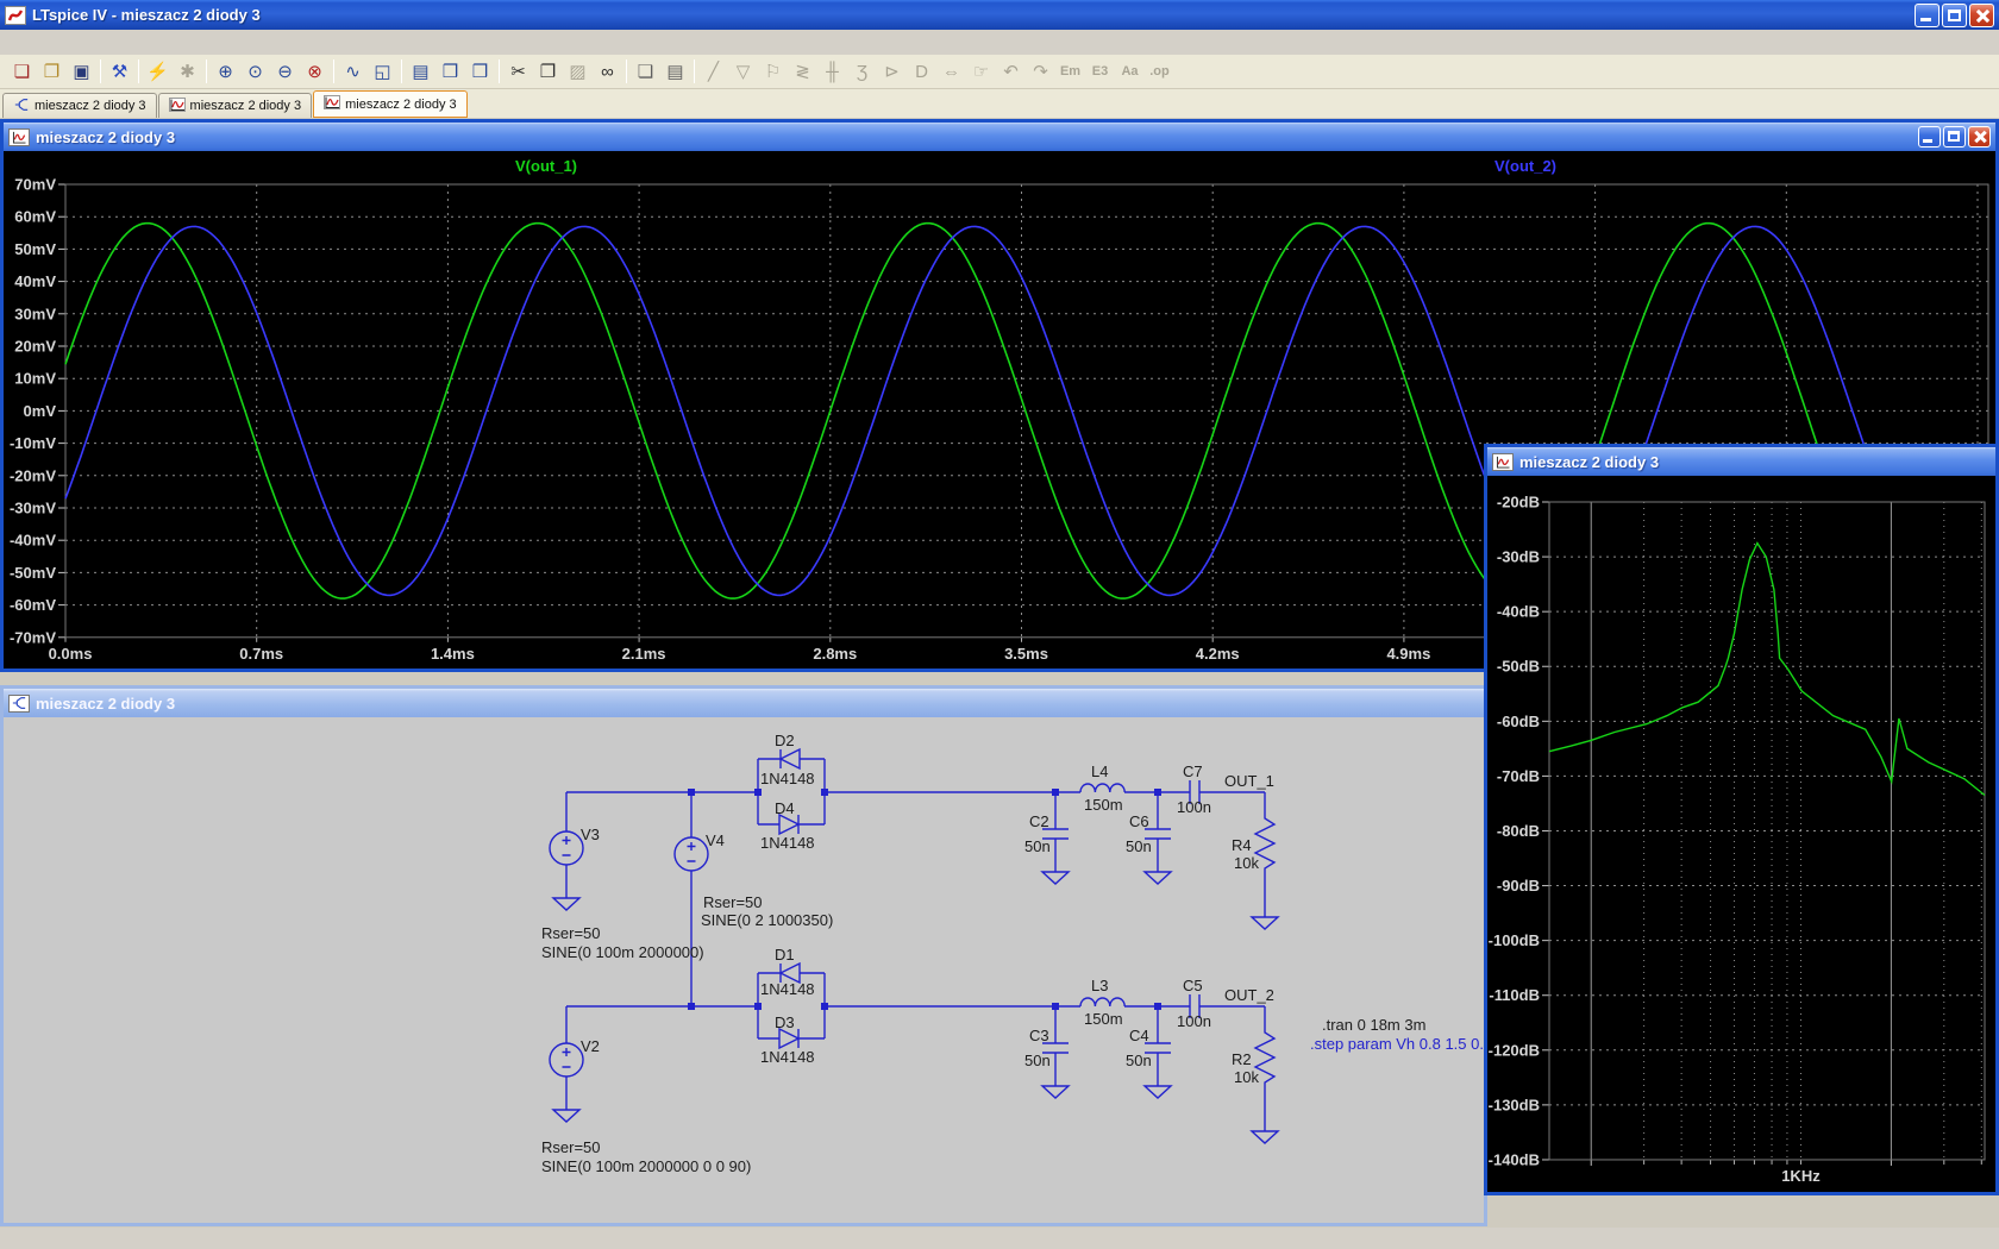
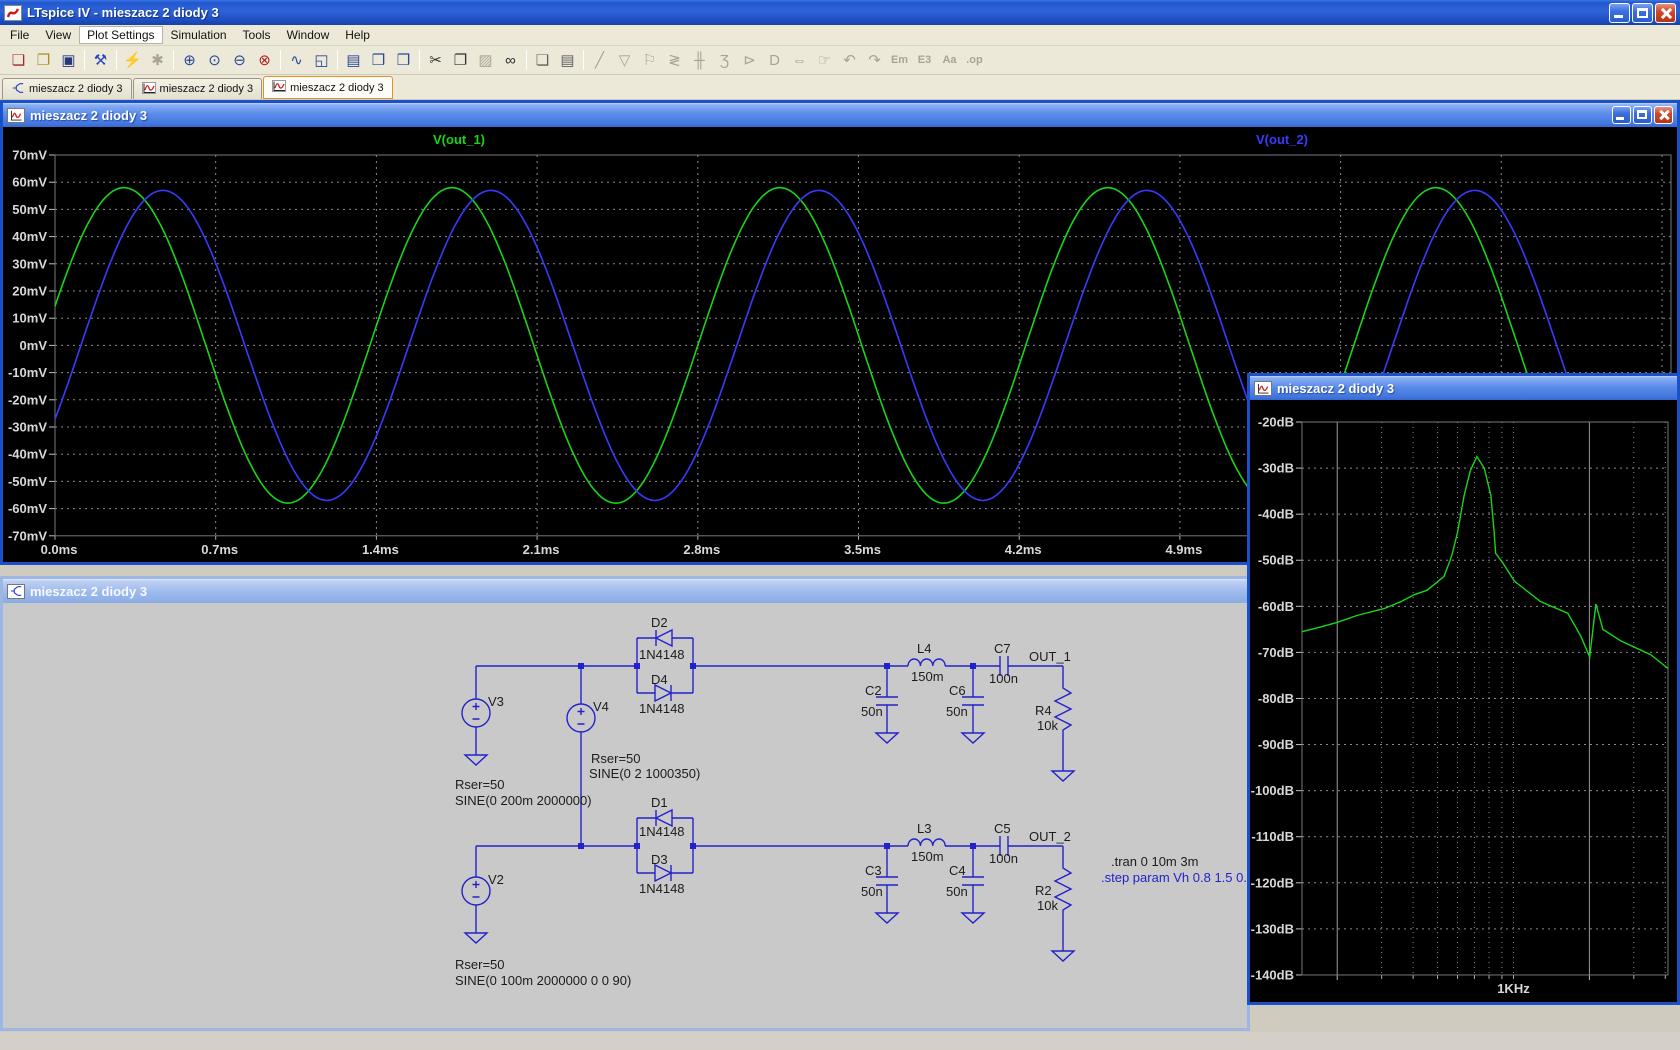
  LTspice IV - mieszacz 2 diody 3
+ File
+ View
+ Plot Settings
+ Simulation
+ Tools
+ Window
+ Help
  ❏
  ❐
  ▣
  ⚒
  ⚡
  ✱
  ⊕
  ⊙
  ⊖
  ⊗
  ∿
  ◱
  ▤
  ❒
  ❒
  ✂
  ❐
  ▨
  ∞
  ❏
  ▤
  ╱
  ▽
  ⚐
  ≷
  ╫
  Ʒ
  ⊳
  D
  ⇔
  ☞
  ↶
  ↷
  Em
  E3
  Aa
  .op
  mieszacz 2 diody 3
  mieszacz 2 diody 3
  mieszacz 2 diody 3
  mieszacz 2 diody 3
  70mV
  60mV
  50mV
  40mV
  30mV
  20mV
  10mV
  0mV
  -10mV
  -20mV
  -30mV
  -40mV
  -50mV
  -60mV
  -70mV
  0.0ms
  0.7ms
  1.4ms
  2.1ms
  2.8ms
  3.5ms
  4.2ms
  4.9ms
  V(out_1)
  V(out_2)
  mieszacz 2 diody 3
  V3
  V4
  V2
  D2
  1N4148
  D4
  1N4148
  D1
  1N4148
  D3
  1N4148
  Rser=50
- SINE(0 100m 2000000)
+ SINE(0 200m 2000000)
  Rser=50
  SINE(0 2 1000350)
  Rser=50
  SINE(0 100m 2000000 0 0 90)
  C2
  50n
  C6
  50n
  C3
  50n
  C4
  50n
  L4
  150m
  L3
  150m
  C7
  100n
  C5
  100n
  OUT_1
  OUT_2
  R4
  10k
  R2
  10k
- .tran 0 18m 3m
+ .tran 0 10m 3m
  .step param Vh 0.8 1.5 0.
  mieszacz 2 diody 3
  -20dB
  -30dB
  -40dB
  -50dB
  -60dB
  -70dB
  -80dB
  -90dB
  -100dB
  -110dB
  -120dB
  -130dB
  -140dB
  1KHz
